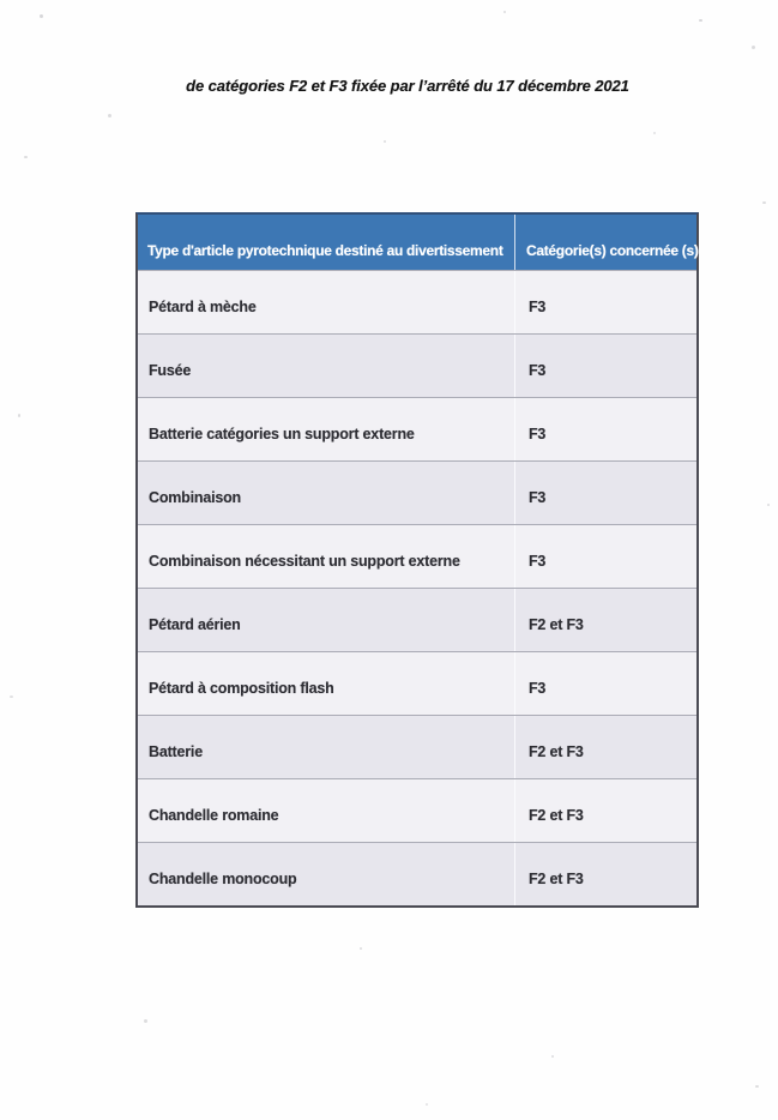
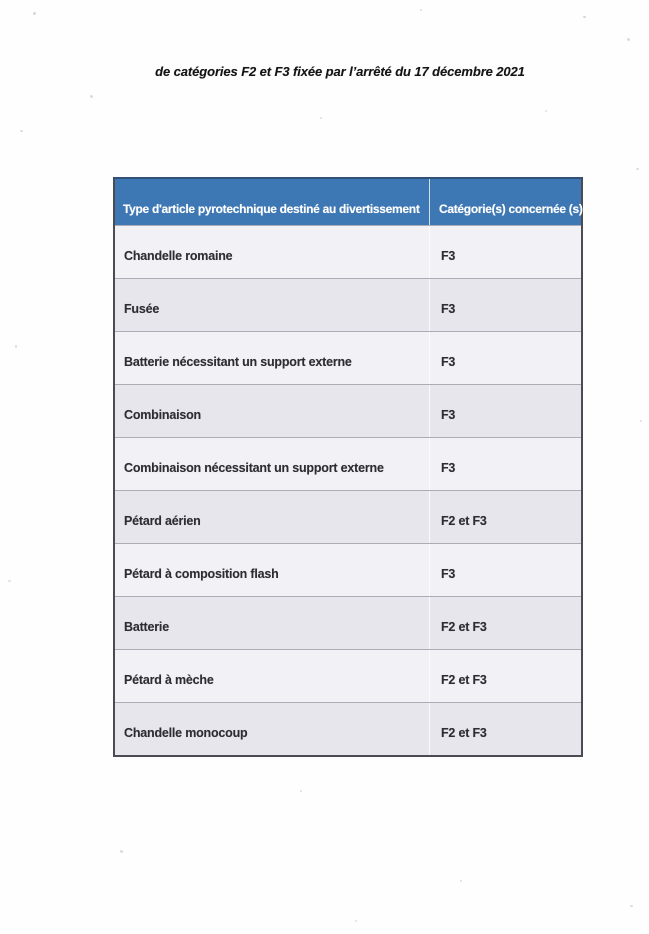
  de catégories F2 et F3 fixée par l’arrêté du 17 décembre 2021
  Type d'article pyrotechnique destiné au divertissement
  Catégorie(s) concernée (s)
- Pétard à mèche
+ Chandelle romaine
  F3
  Fusée
  F3
- Batterie catégories un support externe
+ Batterie nécessitant un support externe
  F3
  Combinaison
  F3
  Combinaison nécessitant un support externe
  F3
  Pétard aérien
  F2 et F3
  Pétard à composition flash
  F3
  Batterie
  F2 et F3
- Chandelle romaine
+ Pétard à mèche
  F2 et F3
  Chandelle monocoup
  F2 et F3
